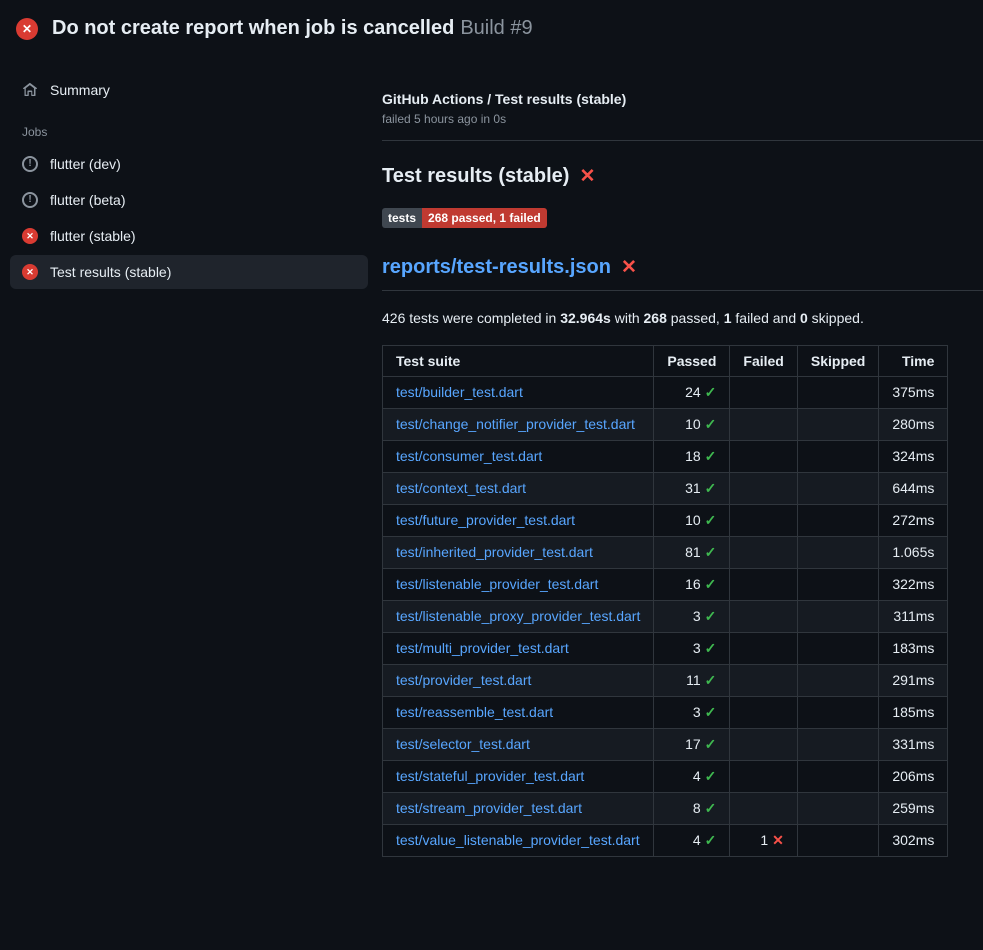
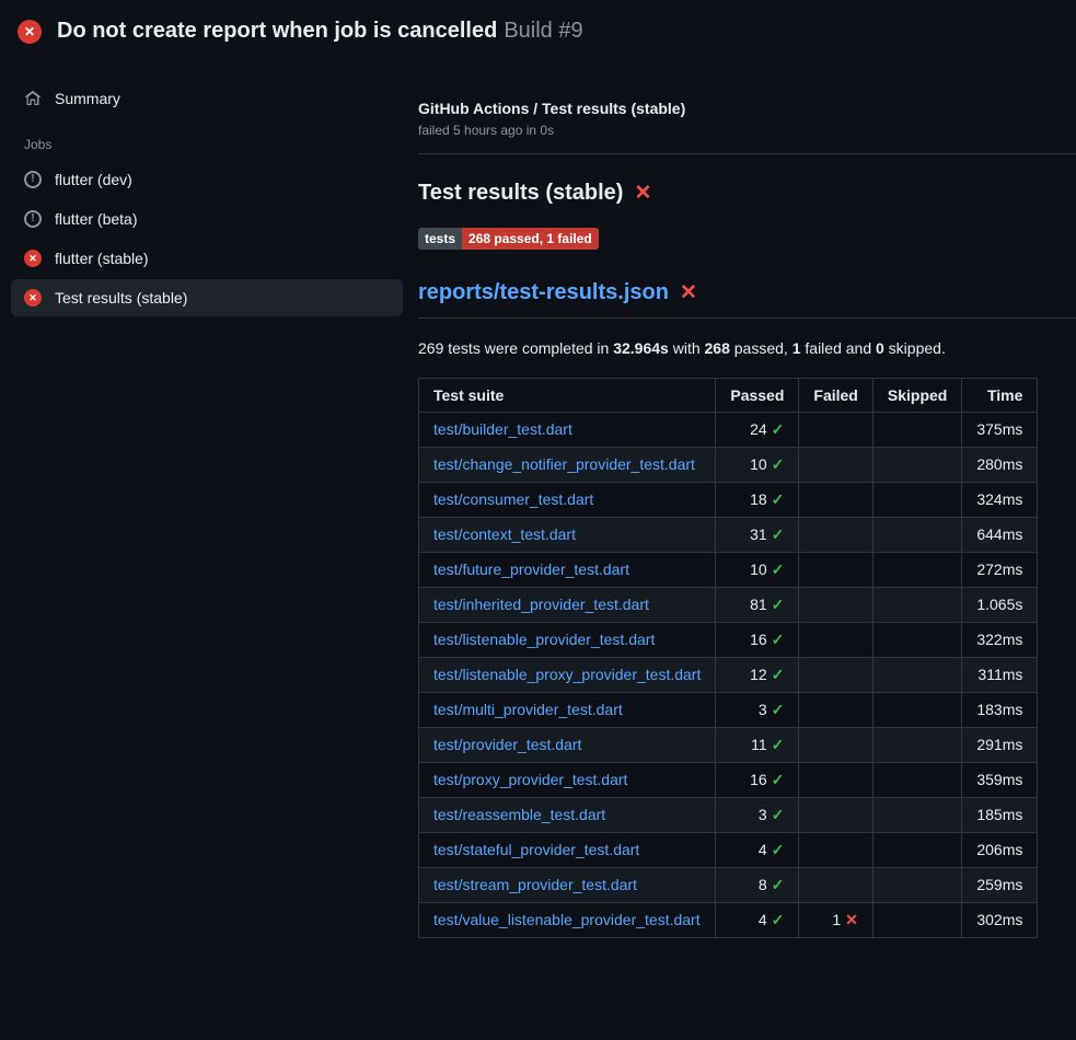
  ✕
  Do not create report when job is cancelled Build #9
  Summary
  Jobs
  !
  flutter (dev)
  !
  flutter (beta)
  ✕
  flutter (stable)
  ✕
  Test results (stable)
  GitHub Actions / Test results (stable)
  failed 5 hours ago in 0s
  Test results (stable)
  ✕
  tests
  268 passed, 1 failed
  reports/test-results.json
  ✕
- 426 tests were completed in 32.964s with 268 passed, 1 failed and 0 skipped.
+ 269 tests were completed in 32.964s with 268 passed, 1 failed and 0 skipped.
  Test suite	Passed	Failed	Skipped	Time
  test/builder_test.dart	24 ✓			375ms
  test/change_notifier_provider_test.dart	10 ✓			280ms
  test/consumer_test.dart	18 ✓			324ms
  test/context_test.dart	31 ✓			644ms
  test/future_provider_test.dart	10 ✓			272ms
  test/inherited_provider_test.dart	81 ✓			1.065s
  test/listenable_provider_test.dart	16 ✓			322ms
- test/listenable_proxy_provider_test.dart	3 ✓			311ms
+ test/listenable_proxy_provider_test.dart	12 ✓			311ms
  test/multi_provider_test.dart	3 ✓			183ms
  test/provider_test.dart	11 ✓			291ms
+ test/proxy_provider_test.dart	16 ✓			359ms
  test/reassemble_test.dart	3 ✓			185ms
- test/selector_test.dart	17 ✓			331ms
  test/stateful_provider_test.dart	4 ✓			206ms
  test/stream_provider_test.dart	8 ✓			259ms
  test/value_listenable_provider_test.dart	4 ✓	1 ✕		302ms
